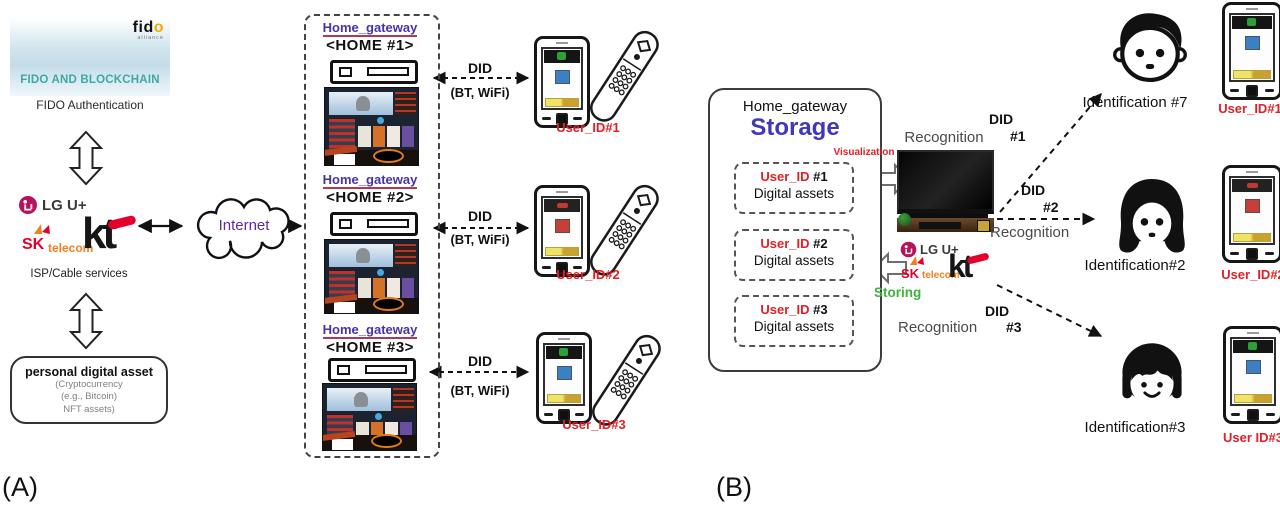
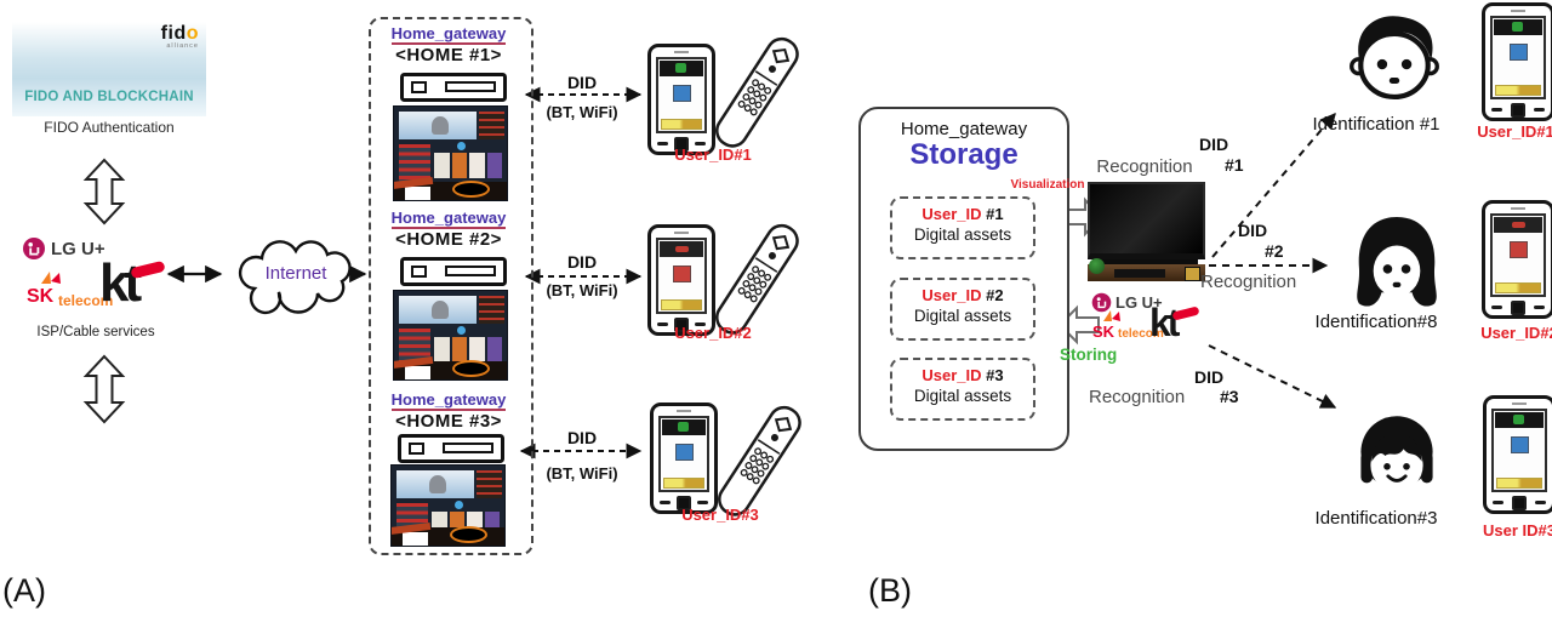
  fido
  FIDO AND BLOCKCHAIN
  FIDO Authentication
  LG U+
  SK
  telecom
  kt
  ISP/Cable services
  Internet
- personal digital asset
- (Cryptocurrency
- (e.g., Bitcoin)
- NFT assets)
  Home_gateway
  <HOME #1>
  DID
  (BT, WiFi)
  User_ID#1
  Home_gateway
  <HOME #2>
  DID
  (BT, WiFi)
  User_ID#2
  Home_gateway
  <HOME #3>
  DID
  (BT, WiFi)
  User_ID#3
  (A)
  Home_gateway
  Storage
  User_ID #1
  Digital assets
  User_ID #2
  Digital assets
  User_ID #3
  Digital assets
  Visualization
  Storing
  LG U+
  SK
  telecom
  kt
  Recognition
  DID
  #1
  DID
  #2
  Recognition
  DID
  Recognition
  #3
- Identification #7
+ Identification #1
  User_ID#1
- Identification#2
+ Identification#8
  User_ID#
  Identification#3
  User ID#3
  (B)
